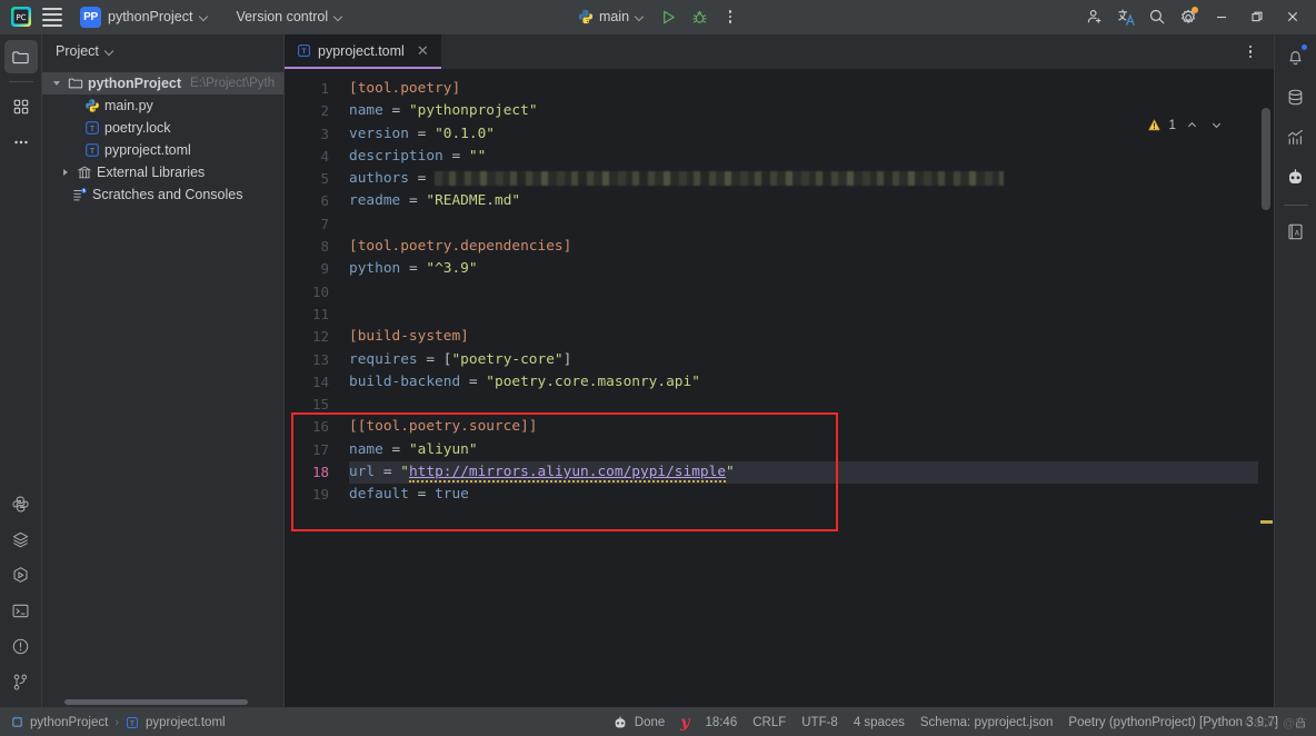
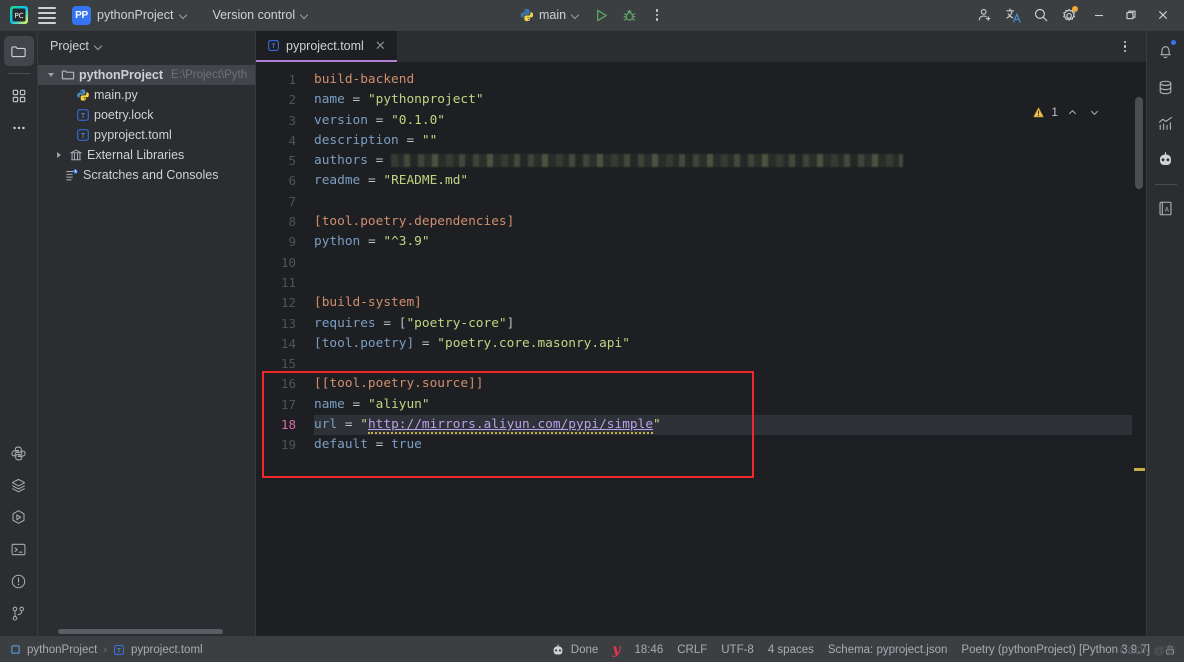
  PC
  PP
  pythonProject
  Version control
  main
  Project
  pythonProject
  E:\Project\Pyth
  main.py
  T
  poetry.lock
  T
  pyproject.toml
  External Libraries
  Scratches and Consoles
  pyproject.toml
  ✕
  1
  2
  3
  4
  5
  6
  7
  8
  9
  10
  11
  12
  13
  14
  15
  16
  17
  18
  19
- [tool.poetry]
+ build-backend
  name = "pythonproject"
  version = "0.1.0"
  description = ""
  authors =
  readme = "README.md"
  [tool.poetry.dependencies]
  python = "^3.9"
  [build-system]
  requires = ["poetry-core"]
- build-backend = "poetry.core.masonry.api"
+ [tool.poetry] = "poetry.core.masonry.api"
  [[tool.poetry.source]]
  name = "aliyun"
  url = "http://mirrors.aliyun.com/pypi/simple"
  default = true
  1
  pythonProject
  ›
  pyproject.toml
  Done
  y
  18:46
  CRLF
  UTF-8
  4 spaces
  Schema: pyproject.json
  Poetry (pythonProject) [Python 3.9.7]
  CSDN @客
